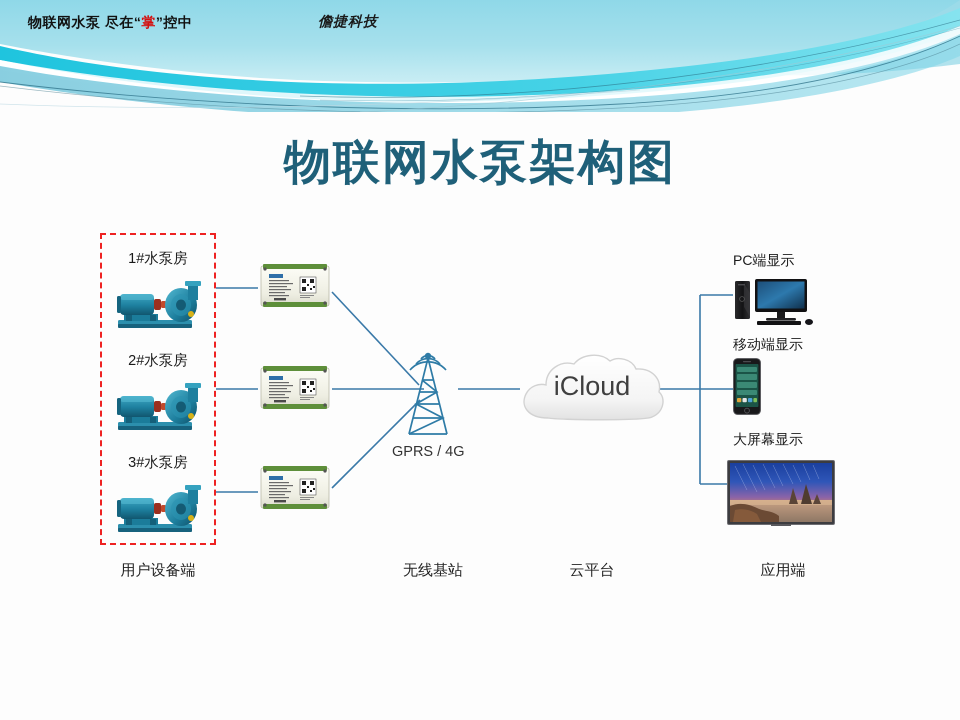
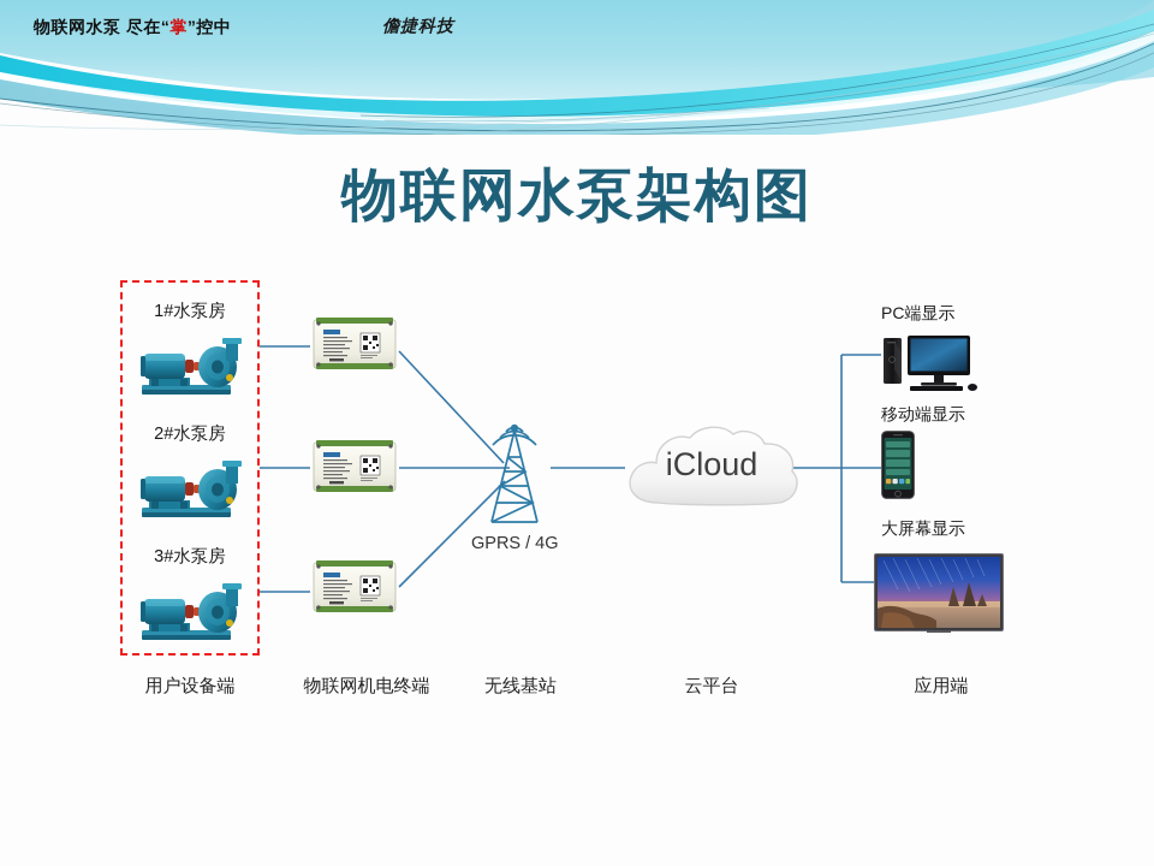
  物联网水泵 尽在“掌”控中
  儋捷科技
  物联网水泵架构图
  1#水泵房
  2#水泵房
  3#水泵房
  GPRS / 4G
  iCloud
  PC端显示
  移动端显示
  大屏幕显示
  用户设备端
+ 物联网机电终端
  无线基站
  云平台
  应用端
